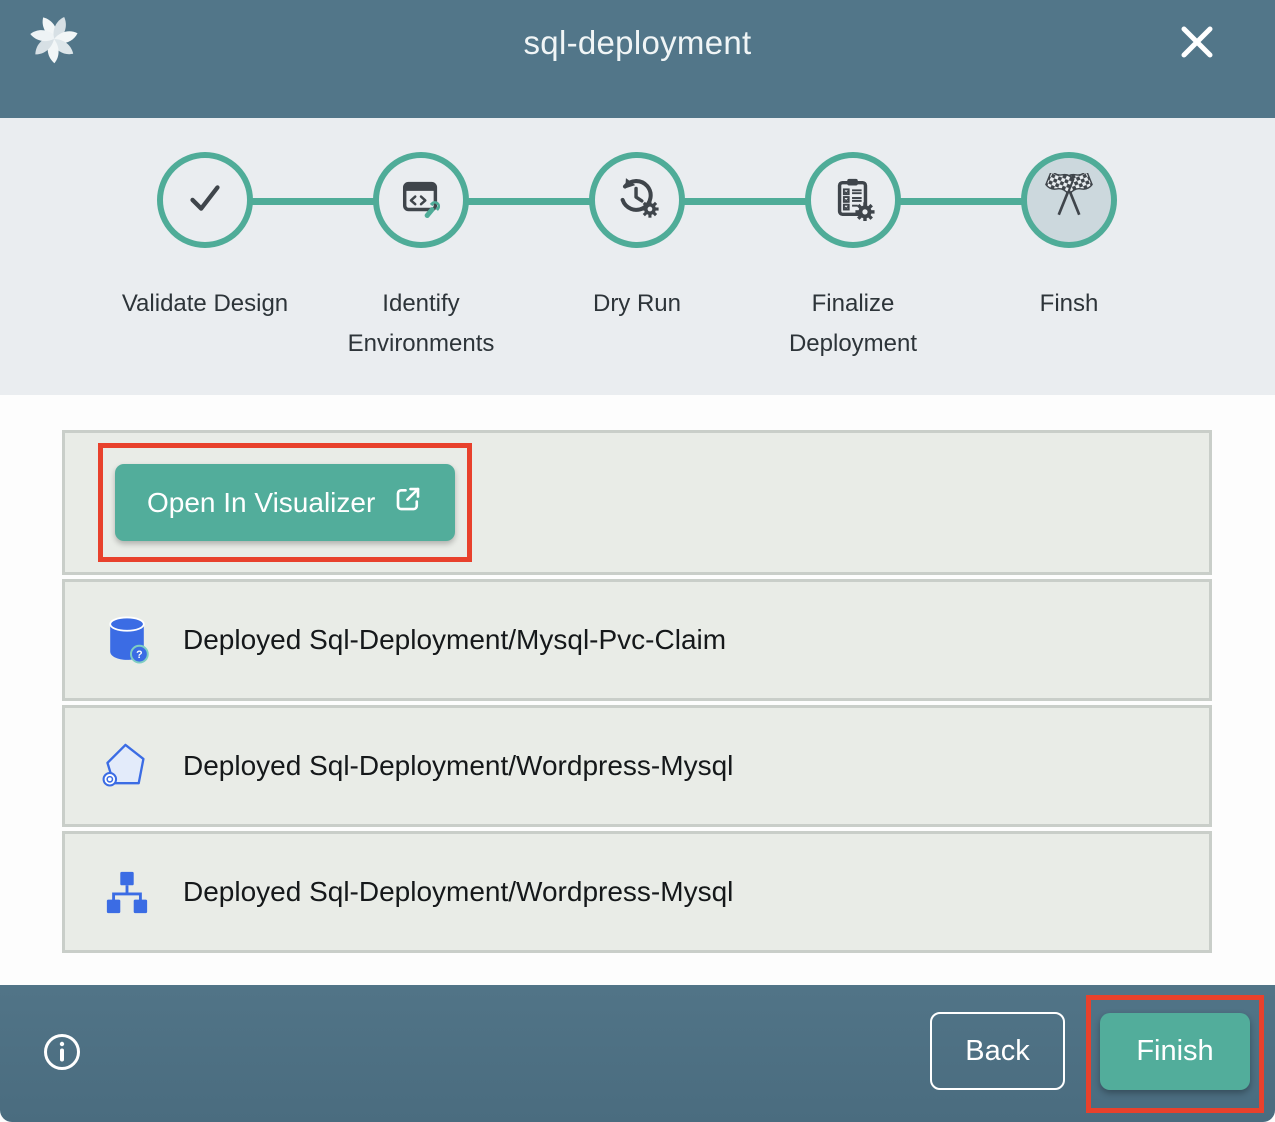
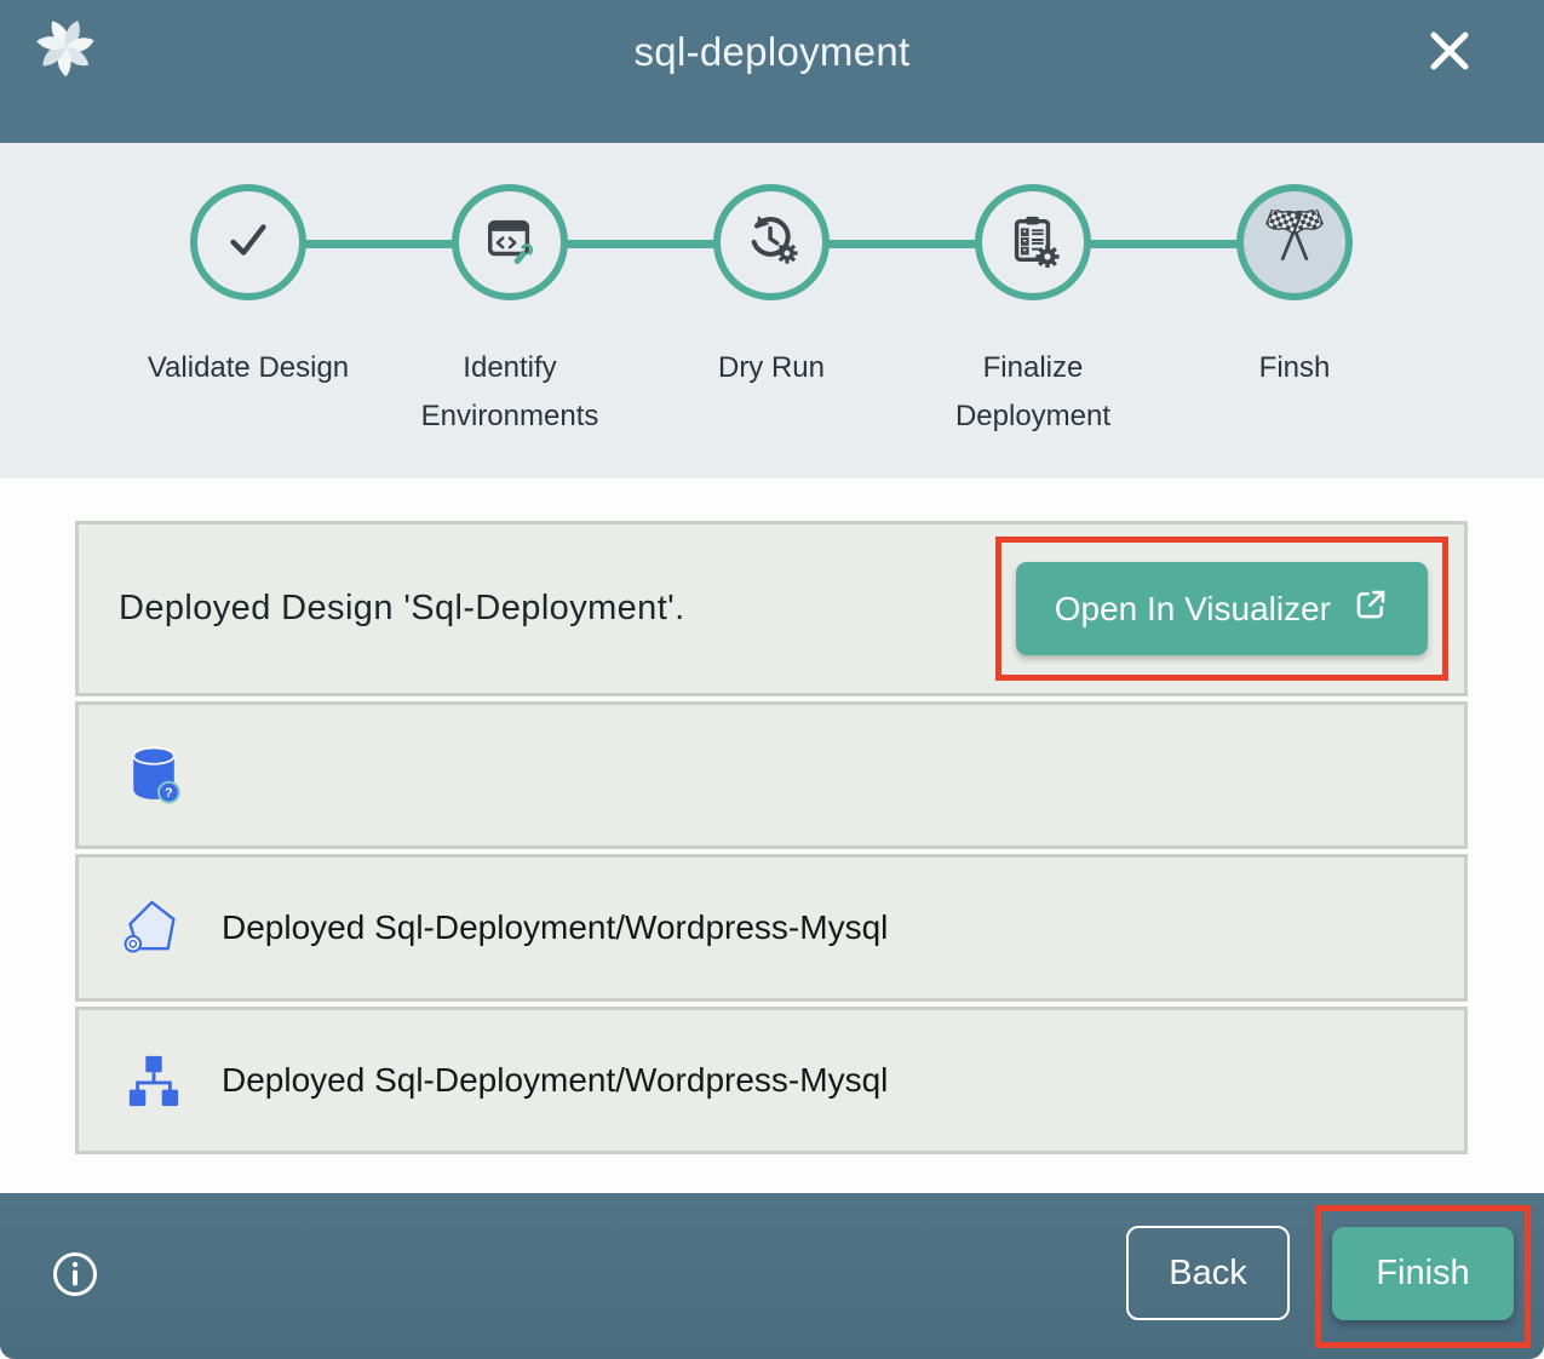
  sql-deployment
  Validate Design
  Identify Environments
  Dry Run
  Finalize Deployment
  Finsh
+ Deployed Design 'Sql-Deployment'.
  Open In Visualizer
  ?
- Deployed Sql-Deployment/Mysql-Pvc-Claim
  Deployed Sql-Deployment/Wordpress-Mysql
  Deployed Sql-Deployment/Wordpress-Mysql
  Back
  Finish
